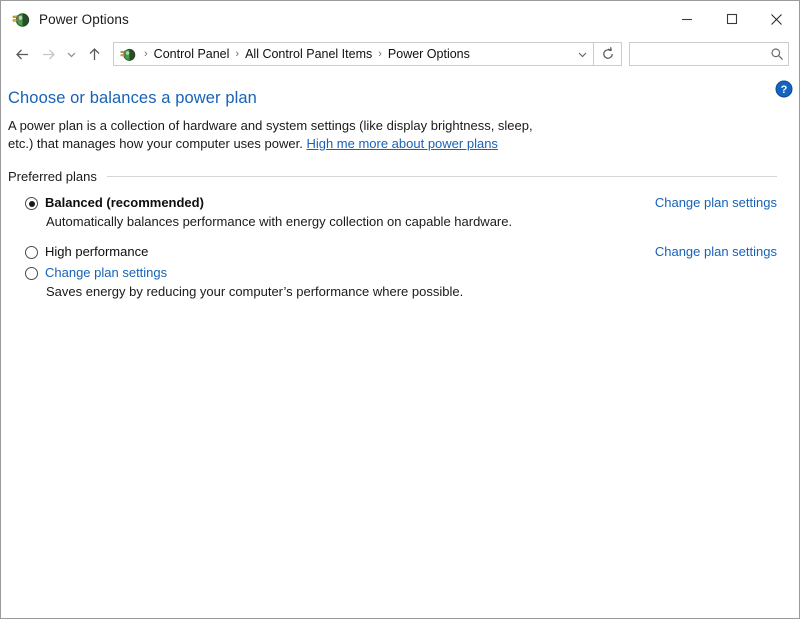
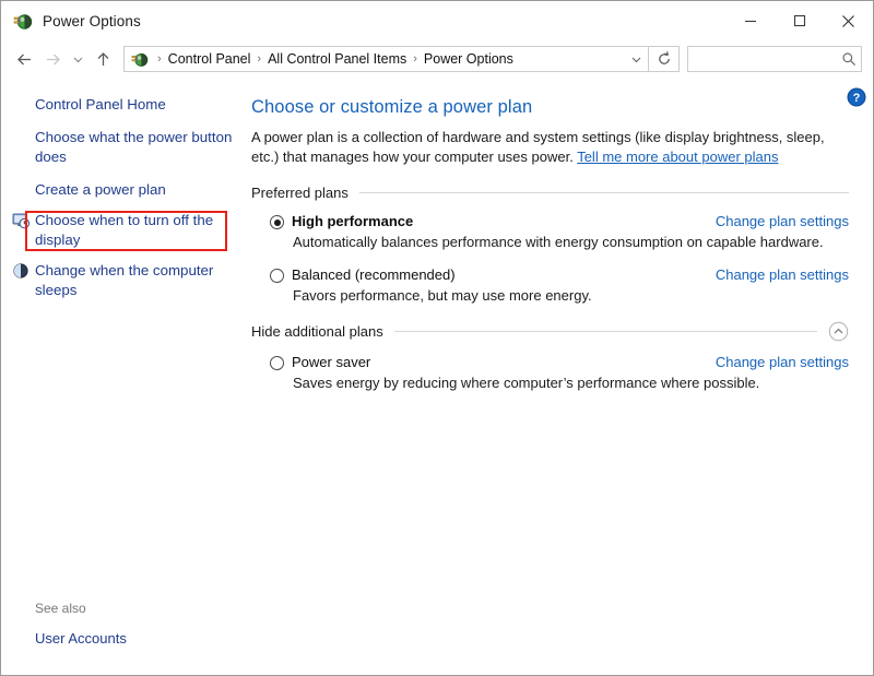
  Power Options
  ›
  Control Panel
  ›
  All Control Panel Items
  ›
  Power Options
+ Control Panel Home
+ Choose what the power button does
+ Create a power plan
+ Choose when to turn off the display
+ Change when the computer sleeps
+ See also
+ User Accounts
  ?
- Choose or balances a power plan
+ Choose or customize a power plan
- A power plan is a collection of hardware and system settings (like display brightness, sleep, etc.) that manages how your computer uses power. High me more about power plans
+ A power plan is a collection of hardware and system settings (like display brightness, sleep, etc.) that manages how your computer uses power. Tell me more about power plans
  Preferred plans
- Balanced (recommended)
+ High performance
  Change plan settings
- Automatically balances performance with energy collection on capable hardware.
+ Automatically balances performance with energy consumption on capable hardware.
- High performance
+ Balanced (recommended)
  Change plan settings
+ Favors performance, but may use more energy.
+ Hide additional plans
+ Power saver
  Change plan settings
- Saves energy by reducing your computer’s performance where possible.
+ Saves energy by reducing where computer’s performance where possible.
